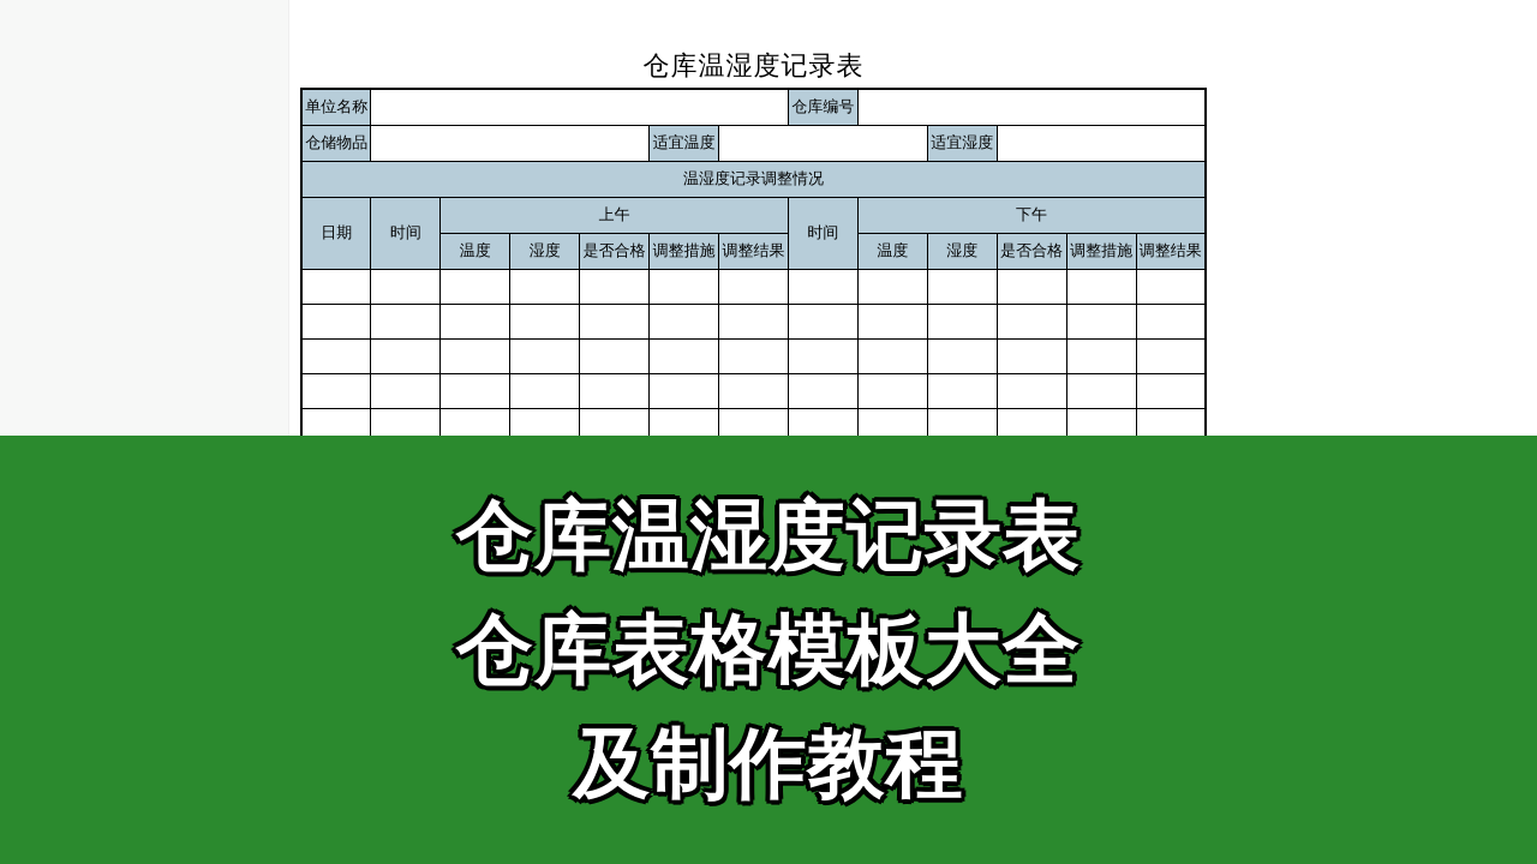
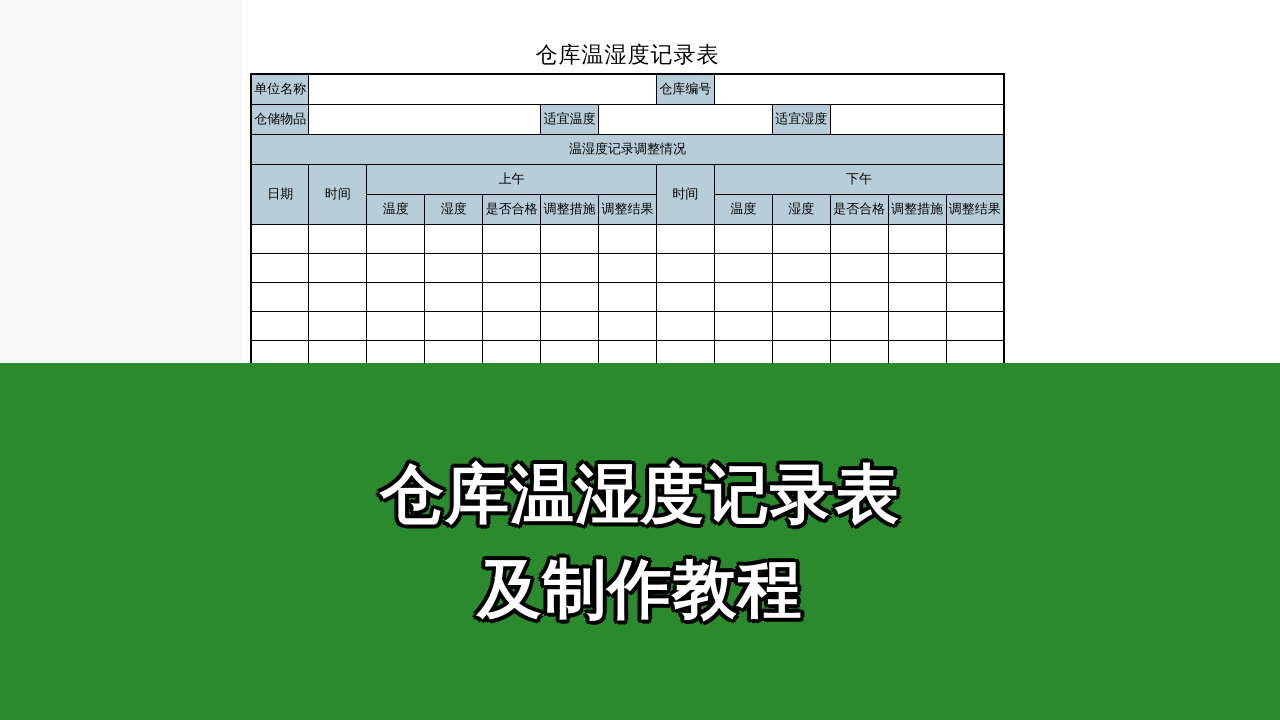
  仓库温湿度记录表
  单位名称		仓库编号
  仓储物品		适宜温度		适宜湿度
  温湿度记录调整情况
  日期	时间	上午	时间	下午
  温度	湿度	是否合格	调整措施	调整结果	温度	湿度	是否合格	调整措施	调整结果
  仓库温湿度记录表
- 仓库表格模板大全
  及制作教程
